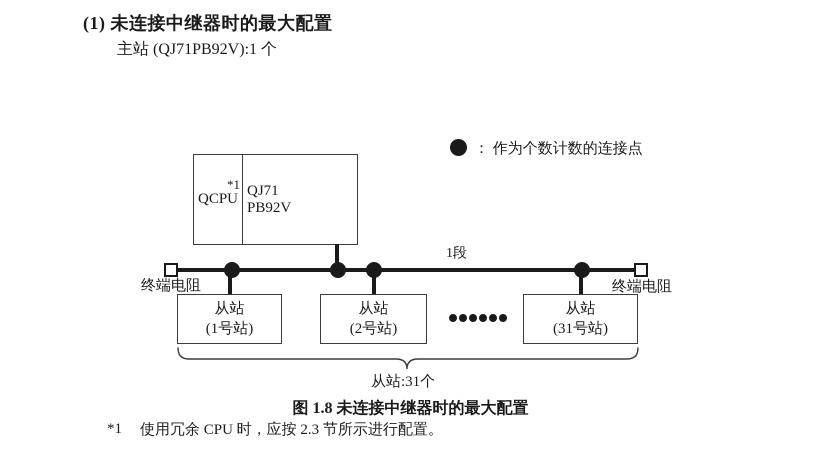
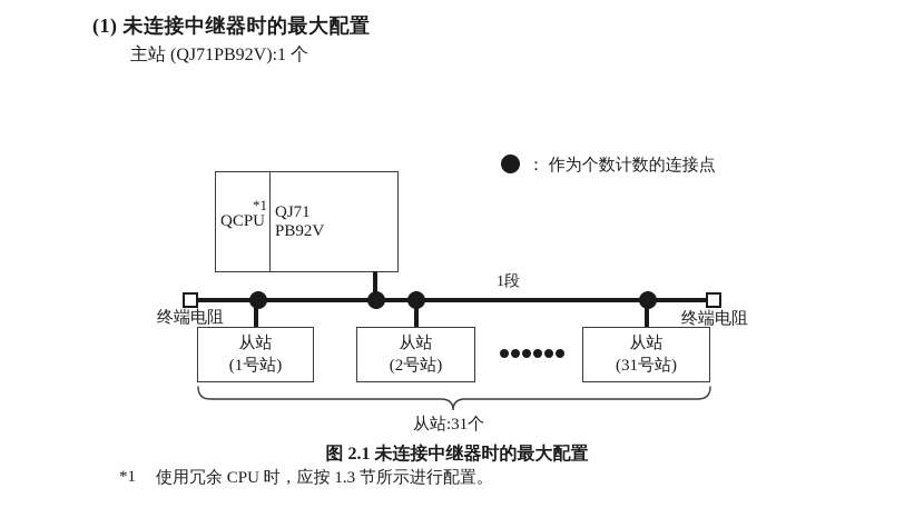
  (1) 未连接中继器时的最大配置
  主站 (QJ71PB92V):1 个
  ： 作为个数计数的连接点
  QCPU
  *1
  QJ71
  PB92V
  1段
  终端电阻
  终端电阻
  从站
  (1号站)
  从站
  (2号站)
  从站
  (31号站)
  从站:31个
- 图 1.8 未连接中继器时的最大配置
+ 图 2.1 未连接中继器时的最大配置
  *1
- 使用冗余 CPU 时，应按 2.3 节所示进行配置。
+ 使用冗余 CPU 时，应按 1.3 节所示进行配置。
